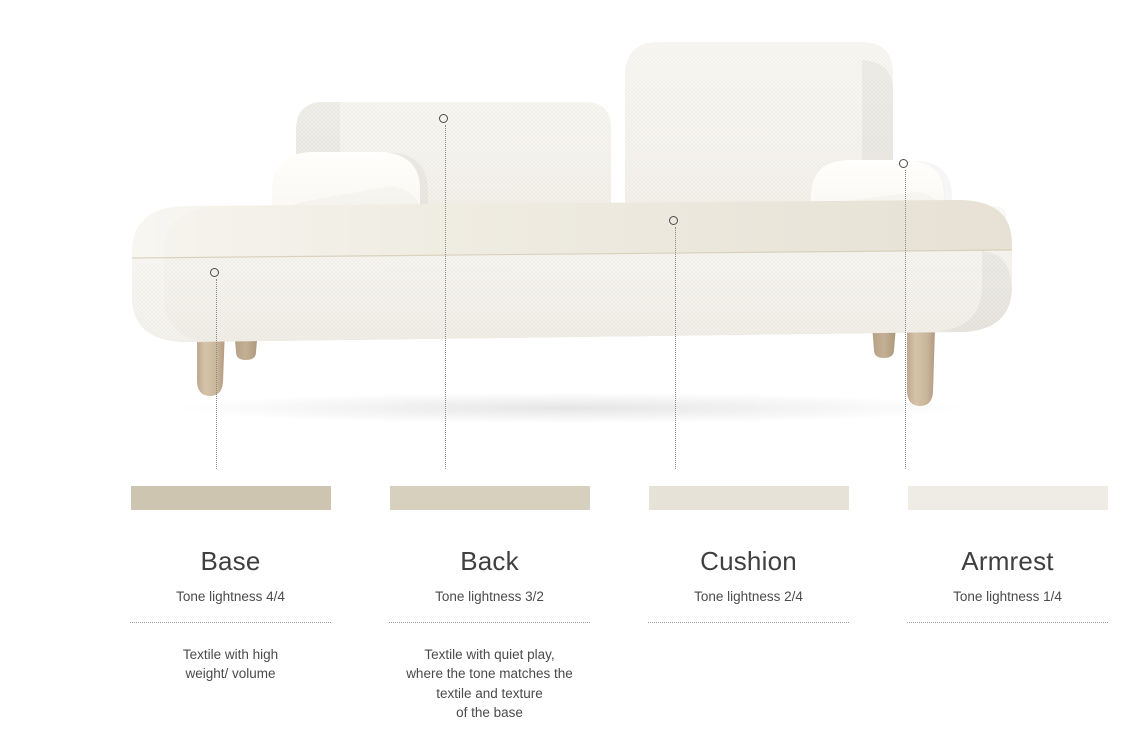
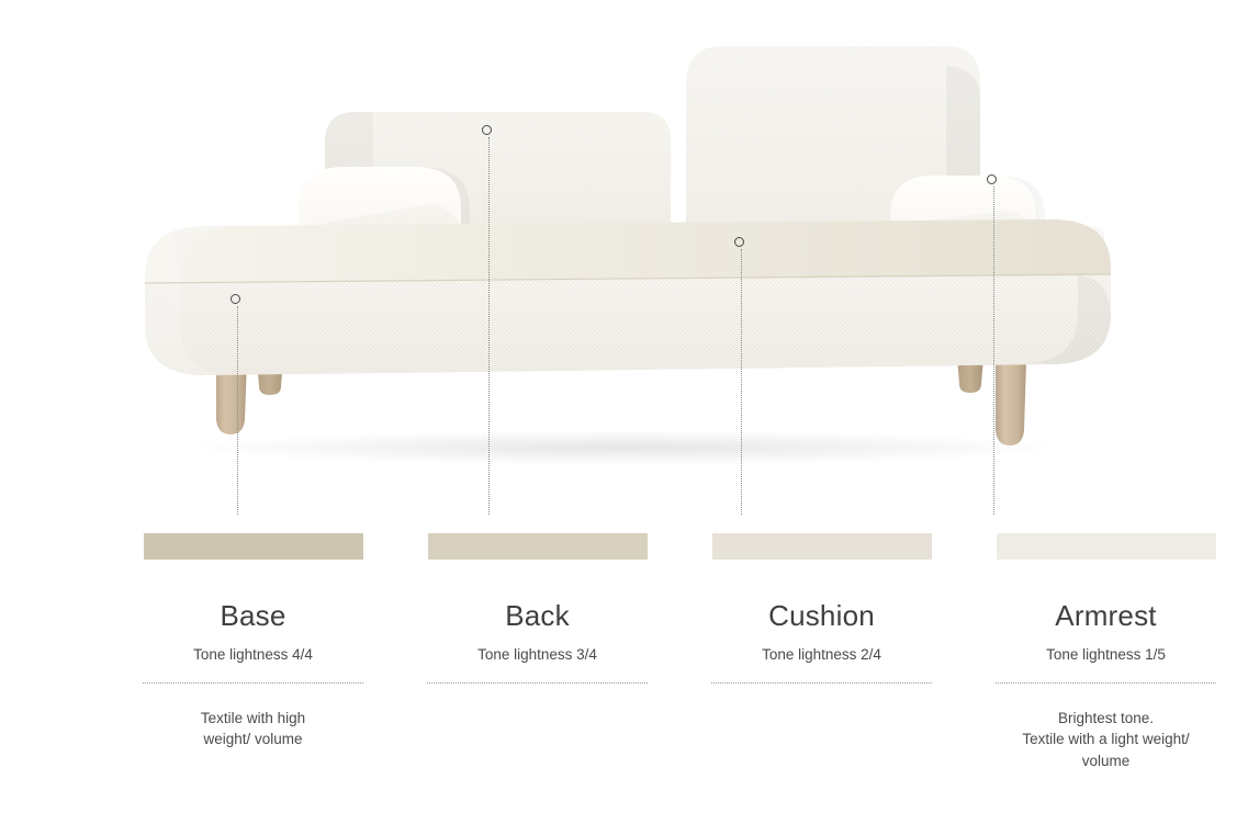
  Base
  Tone lightness 4/4
  Textile with high
  weight/ volume
  Back
- Tone lightness 3/2
+ Tone lightness 3/4
- Textile with quiet play,
- where the tone matches the
- textile and texture
- of the base
  Cushion
  Tone lightness 2/4
  Armrest
- Tone lightness 1/4
+ Tone lightness 1/5
+ Brightest tone.
+ Textile with a light weight/
+ volume
